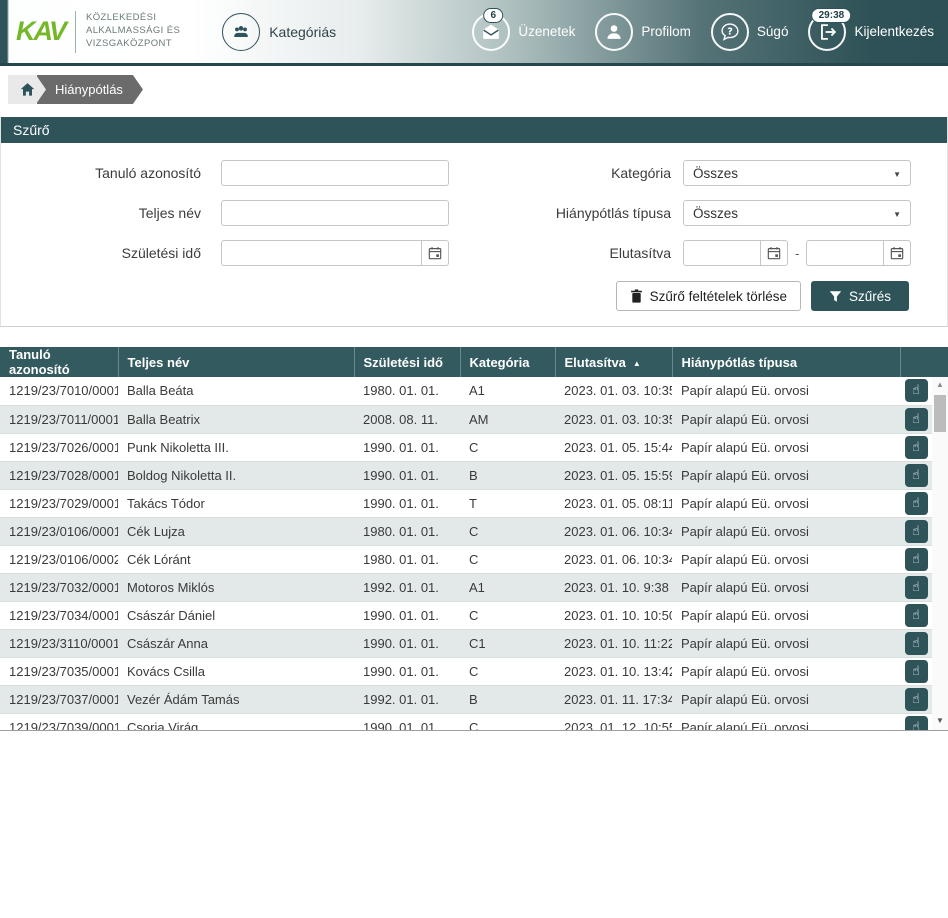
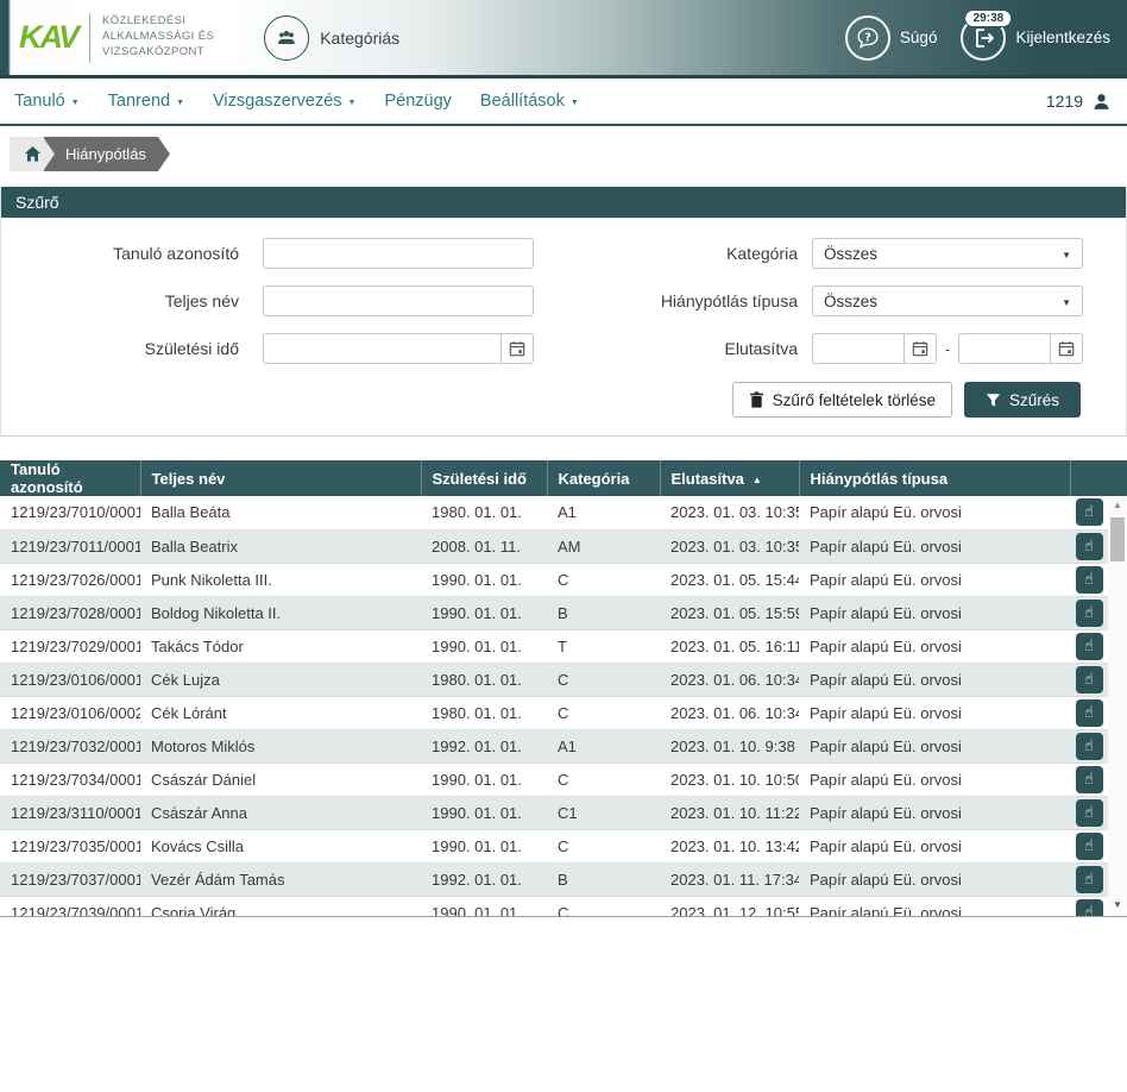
  KAV
  KÖZLEKEDÉSI
  ALKALMASSÁGI ÉS
  VIZSGAKÖZPONT
  Kategóriás
- 6
- Üzenetek
- Profilom
  ?
  Súgó
  29:38
  Kijelentkezés
+ Tanuló
+ Tanrend
+ Vizsgaszervezés
+ Pénzügy
+ Beállítások
+ 1219
  Hiánypótlás
  Szűrő
  Tanuló azonosító
  Kategória
  Összes
  Teljes név
  Hiánypótlás típusa
  Összes
  Születési idő
  Elutasítva
  -
  Szűrő feltételek törlése
  Szűrés
  Tanuló azonosító	Teljes név	Születési idő	Kategória	Elutasítva	Hiánypótlás típusa
  1219/23/7010/0001	Balla Beáta	1980. 01. 01.	A1	2023. 01. 03. 10:3	Papír alapú Eü. orvosi
- 1219/23/7011/0001	Balla Beatrix	2008. 08. 11.	AM	2023. 01. 03. 10:3	Papír alapú Eü. orvosi
+ 1219/23/7011/0001	Balla Beatrix	2008. 01. 11.	AM	2023. 01. 03. 10:3	Papír alapú Eü. orvosi
  1219/23/7026/0001	Punk Nikoletta III.	1990. 01. 01.	C	2023. 01. 05. 15:4	Papír alapú Eü. orvosi
  1219/23/7028/0001	Boldog Nikoletta II.	1990. 01. 01.	B	2023. 01. 05. 15:5	Papír alapú Eü. orvosi
- 1219/23/7029/0001	Takács Tódor	1990. 01. 01.	T	2023. 01. 05. 08:11	Papír alapú Eü. orvosi
+ 1219/23/7029/0001	Takács Tódor	1990. 01. 01.	T	2023. 01. 05. 16:11	Papír alapú Eü. orvosi
  1219/23/0106/0001	Cék Lujza	1980. 01. 01.	C	2023. 01. 06. 10:3	Papír alapú Eü. orvosi
  1219/23/0106/0002	Cék Lóránt	1980. 01. 01.	C	2023. 01. 06. 10:3	Papír alapú Eü. orvosi
  1219/23/7032/0001	Motoros Miklós	1992. 01. 01.	A1	2023. 01. 10. 9:38	Papír alapú Eü. orvosi
  1219/23/7034/0001	Császár Dániel	1990. 01. 01.	C	2023. 01. 10. 10:5	Papír alapú Eü. orvosi
  1219/23/3110/0001	Császár Anna	1990. 01. 01.	C1	2023. 01. 10. 11:22	Papír alapú Eü. orvosi
  1219/23/7035/0001	Kovács Csilla	1990. 01. 01.	C	2023. 01. 10. 13:4	Papír alapú Eü. orvosi
  1219/23/7037/0001	Vezér Ádám Tamás	1992. 01. 01.	B	2023. 01. 11. 17:34	Papír alapú Eü. orvosi
  1219/23/7039/0001	Csoria Virág	1990. 01. 01.	C	2023. 01. 12. 10:5	Papír alapú Eü. orvosi
